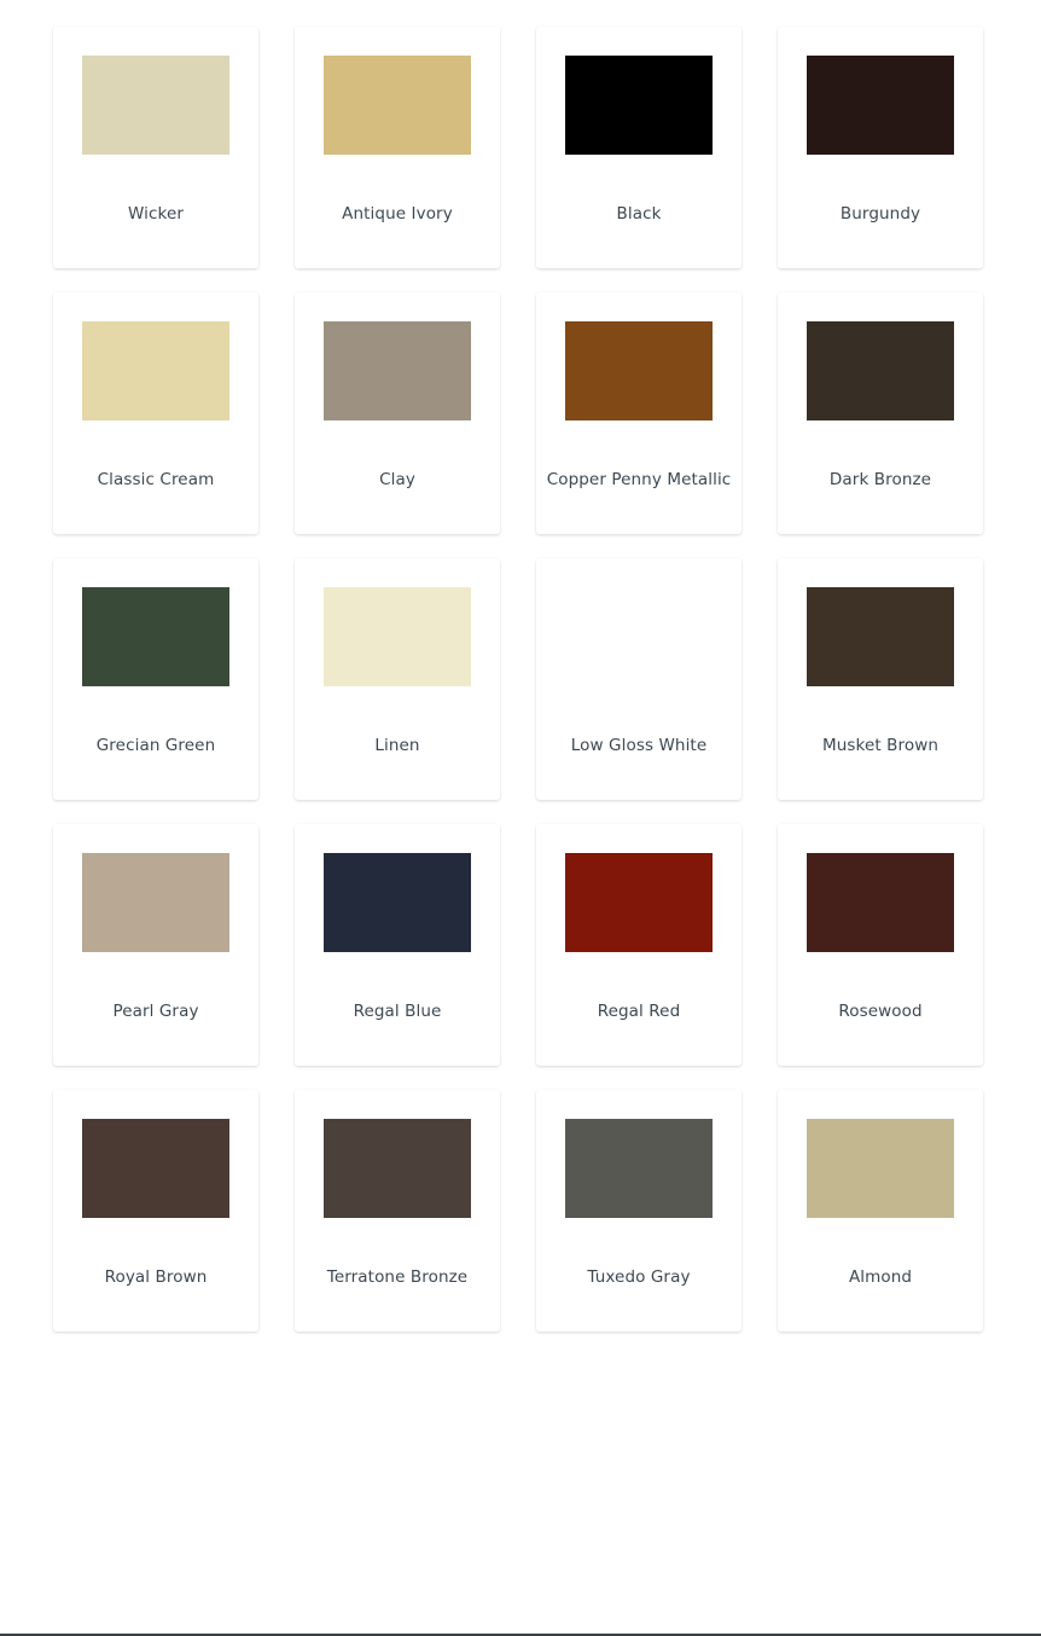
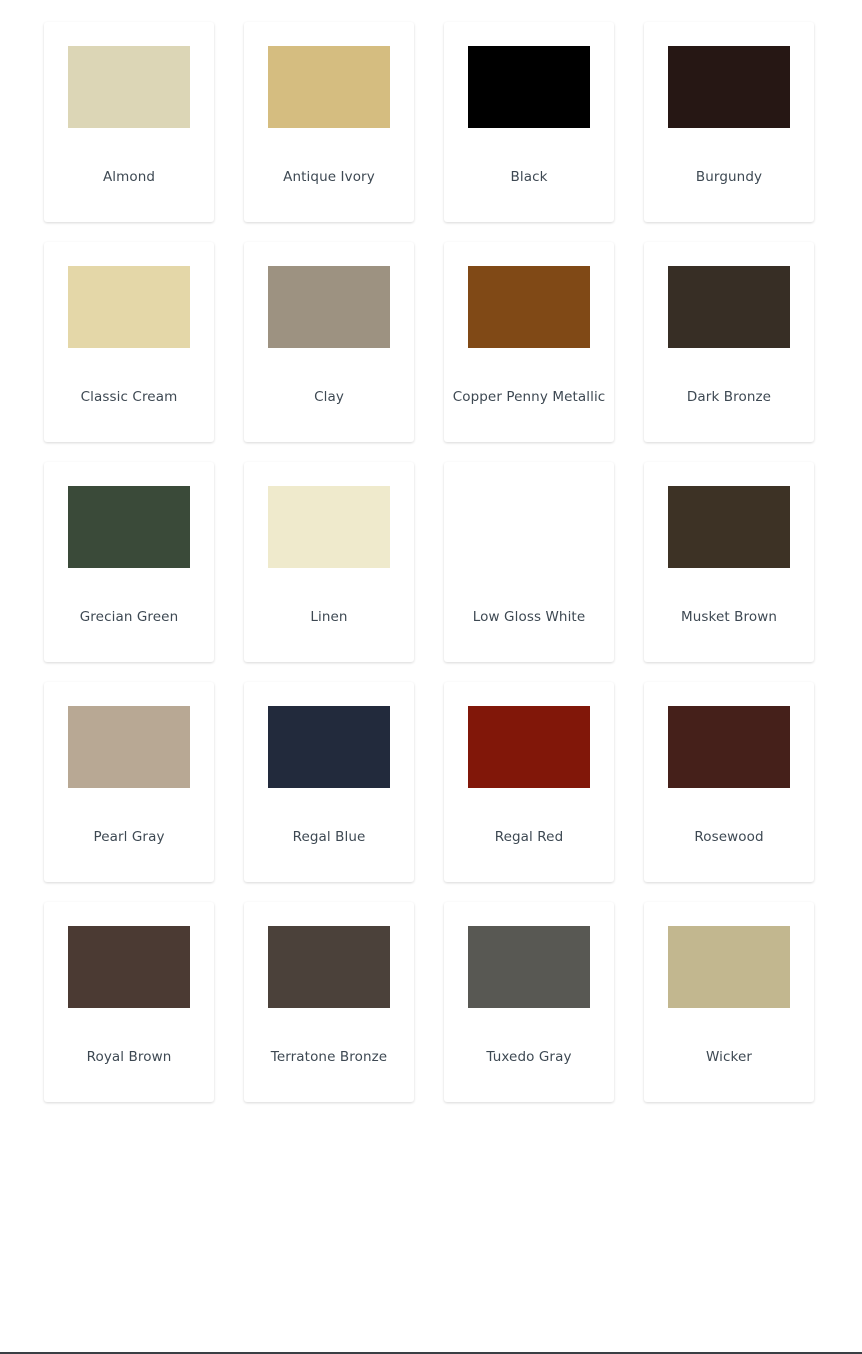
- Wicker
+ Almond
  Antique Ivory
  Black
  Burgundy
  Classic Cream
  Clay
  Copper Penny Metallic
  Dark Bronze
  Grecian Green
  Linen
  Low Gloss White
  Musket Brown
  Pearl Gray
  Regal Blue
  Regal Red
  Rosewood
  Royal Brown
  Terratone Bronze
  Tuxedo Gray
- Almond
+ Wicker
